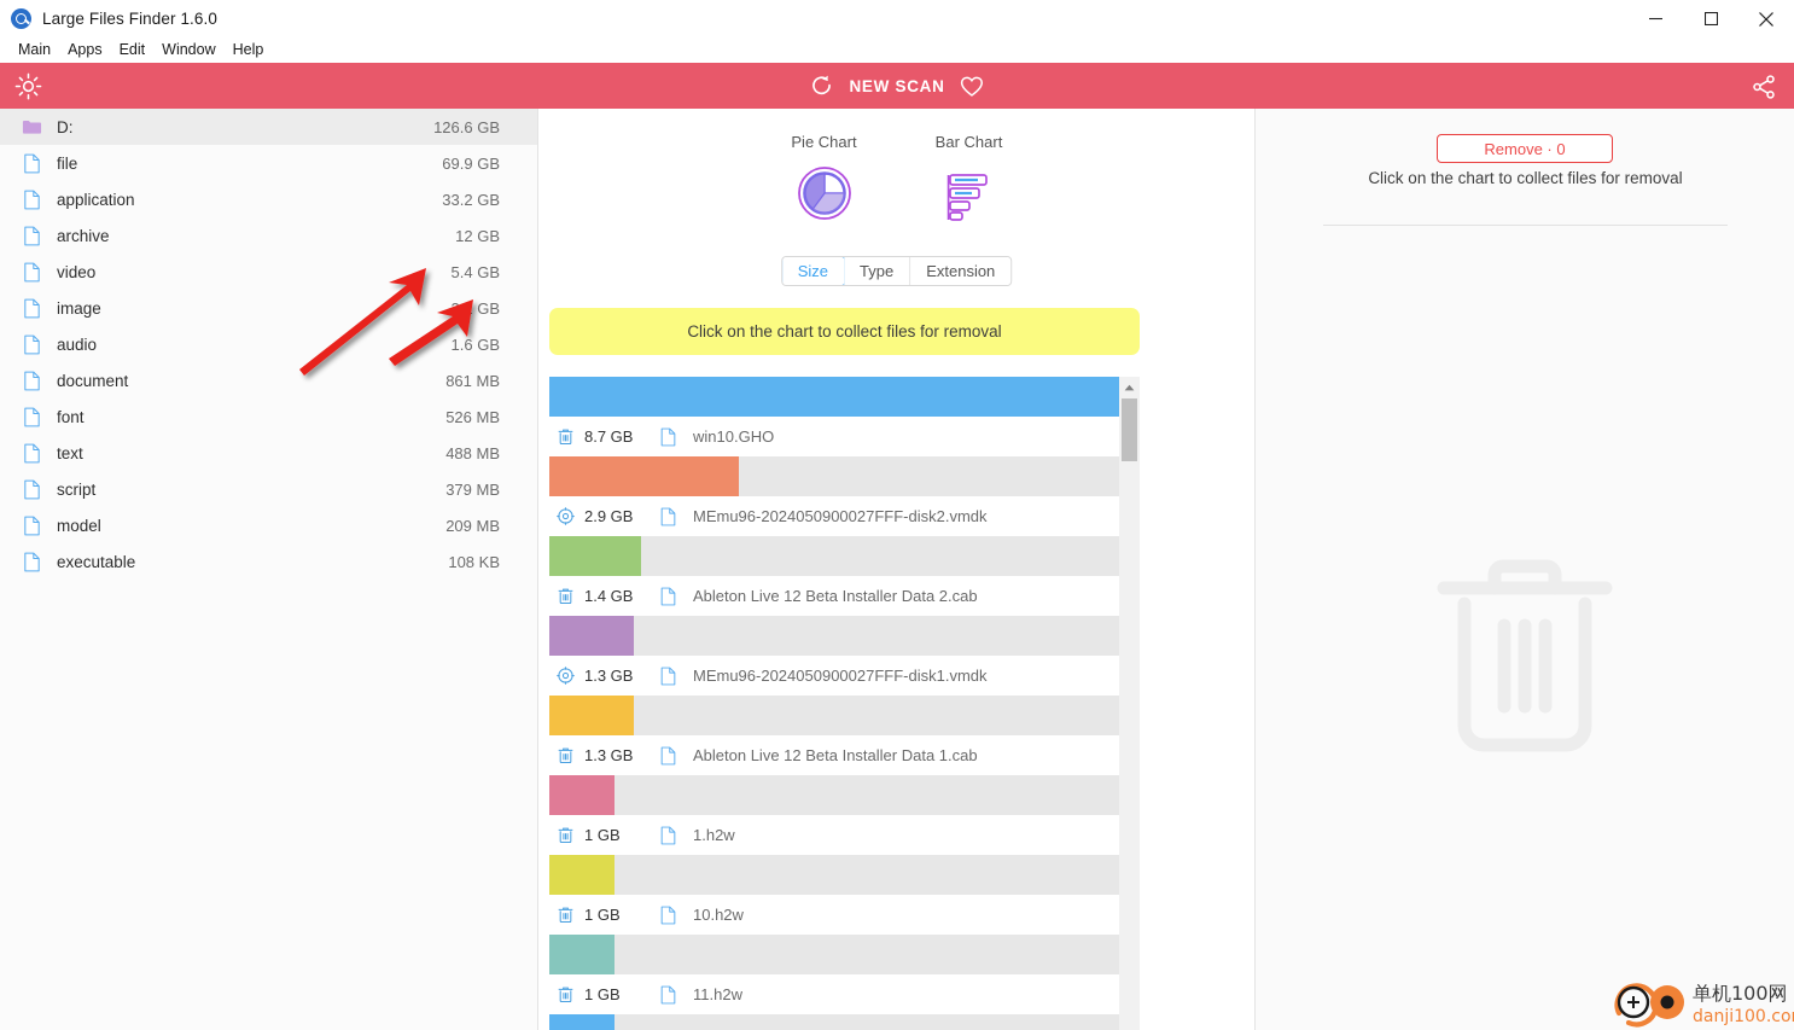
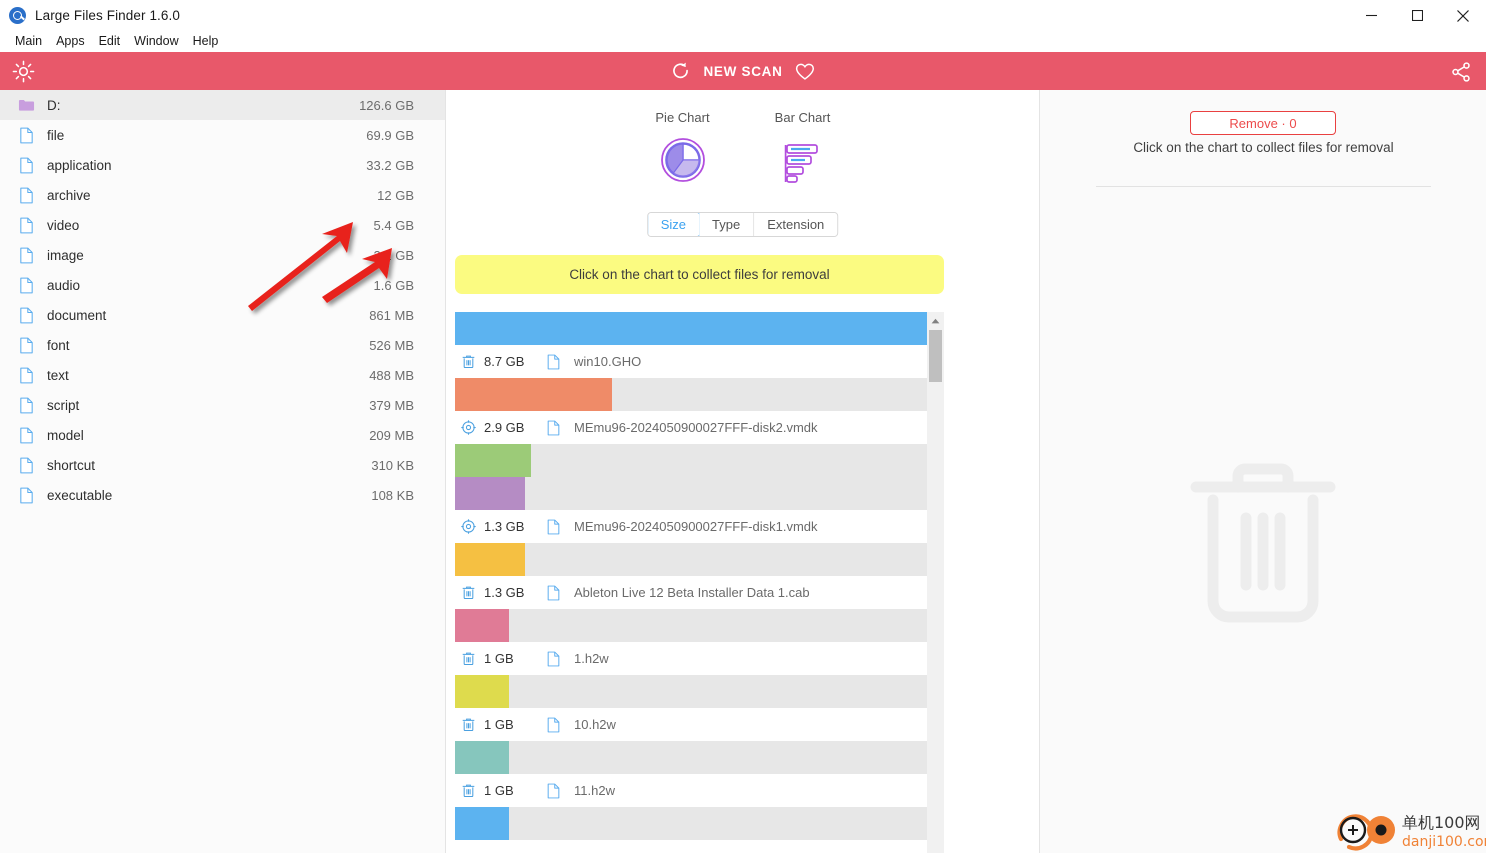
  Large Files Finder 1.6.0
  Main
  Apps
  Edit
  Window
  Help
  NEW SCAN
  D:
  126.6 GB
  file
  69.9 GB
  application
  33.2 GB
  archive
  12 GB
  video
  5.4 GB
  image
  audio
  1.6 GB
  document
  861 MB
  font
  526 MB
  text
  488 MB
  script
  379 MB
  model
  209 MB
+ shortcut
+ 310 KB
  executable
  108 KB
  Pie Chart
  Bar Chart
  Size
  Type
  Extension
  Click on the chart to collect files for removal
  8.7 GB
  win10.GHO
  2.9 GB
  MEmu96-2024050900027FFF-disk2.vmdk
- 1.4 GB
- Ableton Live 12 Beta Installer Data 2.cab
  1.3 GB
  MEmu96-2024050900027FFF-disk1.vmdk
  1.3 GB
  Ableton Live 12 Beta Installer Data 1.cab
  1 GB
  1.h2w
  1 GB
  10.h2w
  1 GB
  11.h2w
  Remove · 0
  Click on the chart to collect files for removal
  单机100网
  danji100.co
